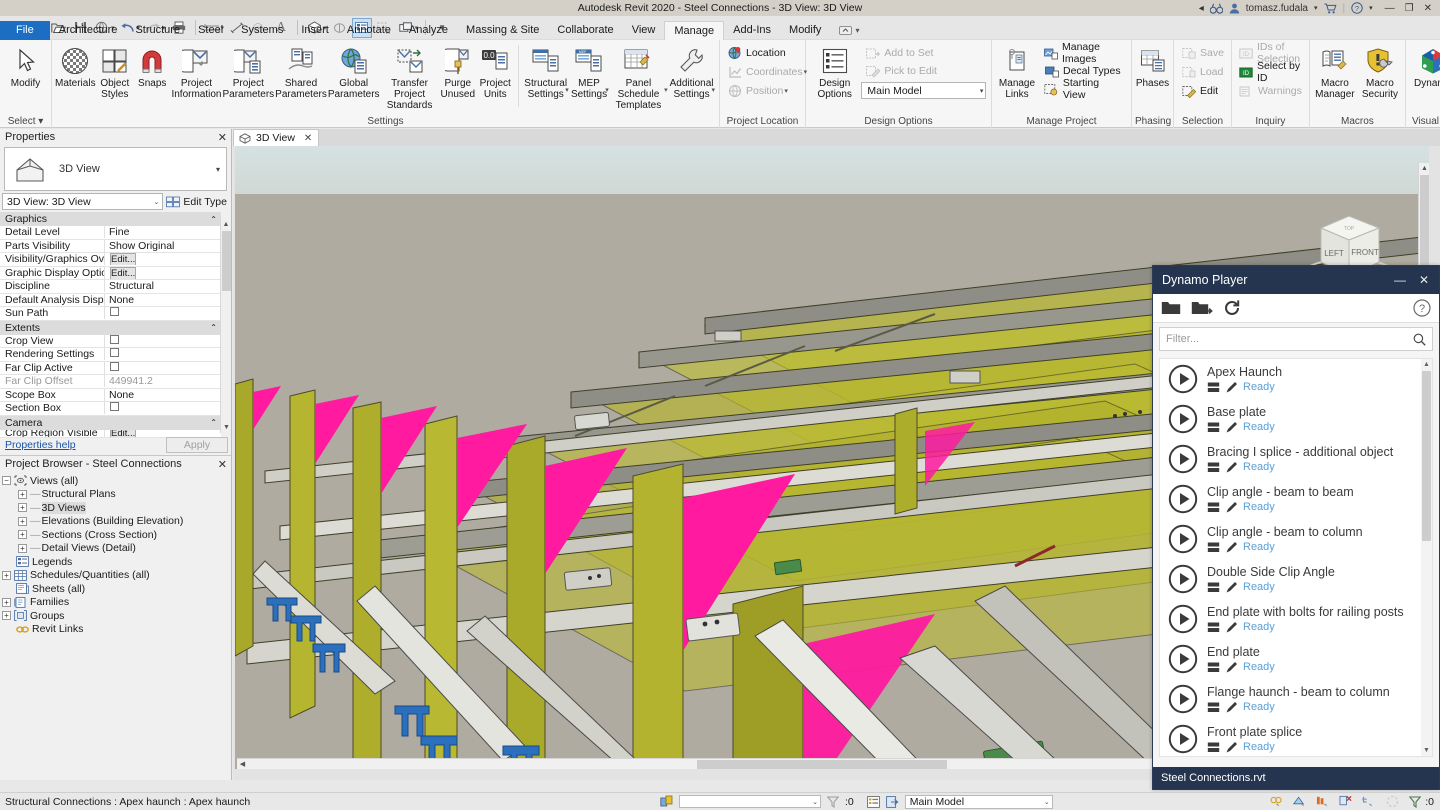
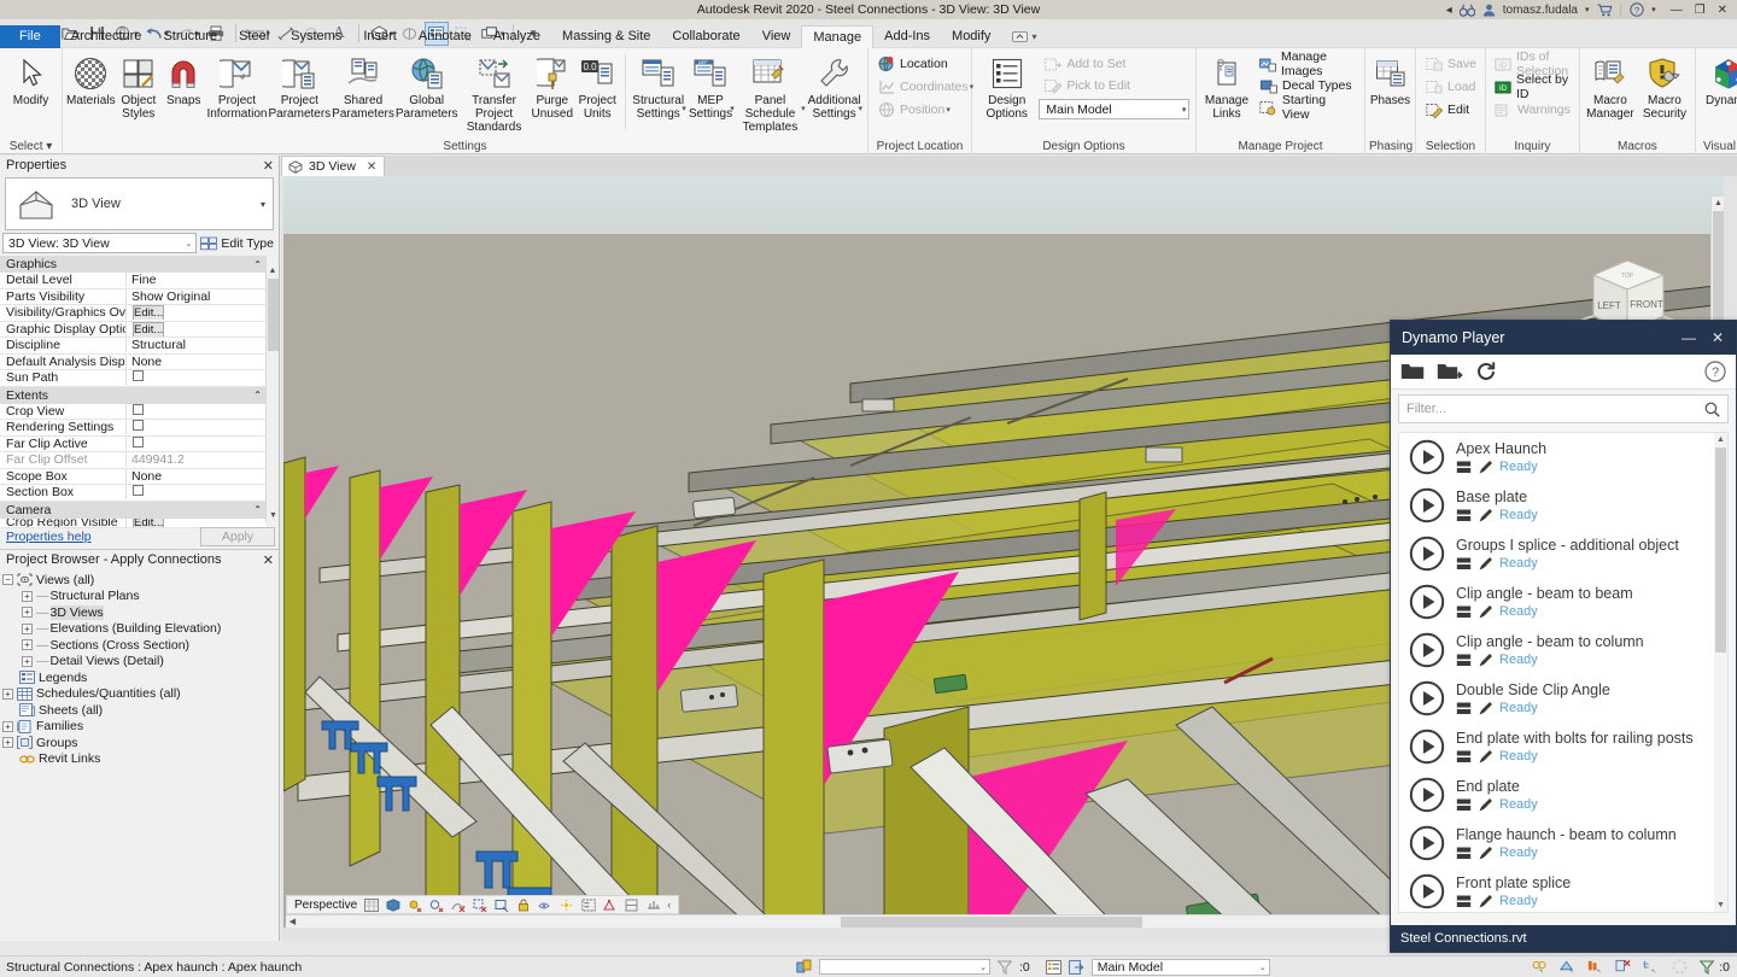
  Autodesk Revit 2020 - Steel Connections - 3D View: 3D View
  ◂
  tomasz.fudala
  |
  ?
  —
  ❐
  ✕
  A
  ▼
  File
  Architecture
  Structure
  Steel
  Systems
  Insert
  Annotate
  Analyze
  Massing & Site
  Collaborate
  View
  Manage
  Add-Ins
  Modify
  ▾
  Modify
  Select ▾
  Materials
  Object Styles
  Snaps
  Project Information
  Project Parameters
  Shared Parameters
  Global Parameters
  Transfer Project Standards
  Purge Unused
  0.0
  Project Units
  Structural Settings
  MEP Settings
  Panel Schedule Templates
  Additional Settings
  Settings
  Location
  Coordinates
  Position
  Project Location
  Design Options
  Add to Set
  Pick to Edit
  Main Model
  Design Options
  Manage Links
  Manage Images
  Decal Types
  Starting View
  Manage Project
  Phases
  Phasing
  Save
  Load
  Edit
  Selection
  IDs of Selection
  Select by ID
  Warnings
  Inquiry
  Macro Manager
  Macro Security
  Macros
  Properties
  ✕
  3D View
  ▾
  3D View: 3D View
  Edit Type
  Graphics
  ⌃
  Detail Level
  Fine
  Parts Visibility
  Show Original
  Visibility/Graphics Ov
  Edit...
  Graphic Display Optio
  Edit...
  Discipline
  Structural
  Default Analysis Displ
  None
  Sun Path
  Extents
  ⌃
  Crop View
  Rendering Settings
  Far Clip Active
  Far Clip Offset
  449941.2
  Scope Box
  None
  Section Box
  Camera
  ⌃
  Crop Region Visible
  Edit...
  Properties help
  Apply
- Project Browser - Steel Connections
+ Project Browser - Apply Connections
  ✕
  −
  Views (all)
  +
  —
  Structural Plans
  +
  —
  3D Views
  +
  —
  Elevations (Building Elevation)
  +
  —
  Sections (Cross Section)
  +
  —
  Detail Views (Detail)
  Legends
  +
  Schedules/Quantities (all)
  Sheets (all)
  +
  Families
  +
  Groups
  Revit Links
  3D View
  ✕
  LEFT
  FRONT
+ Perspective
+ ‹
  Dynamo Player
  —
  ✕
  ?
  Filter...
  Apex Haunch
  Ready
  Base plate
  Ready
- Bracing I splice - additional object
+ Groups I splice - additional object
  Ready
  Clip angle - beam to beam
  Ready
  Clip angle - beam to column
  Ready
  Double Side Clip Angle
  Ready
  End plate with bolts for railing posts
  Ready
  End plate
  Ready
  Flange haunch - beam to column
  Ready
  Front plate splice
  Ready
  Steel Connections.rvt
  Structural Connections : Apex haunch : Apex haunch
  :0
  Main Model
  :0
